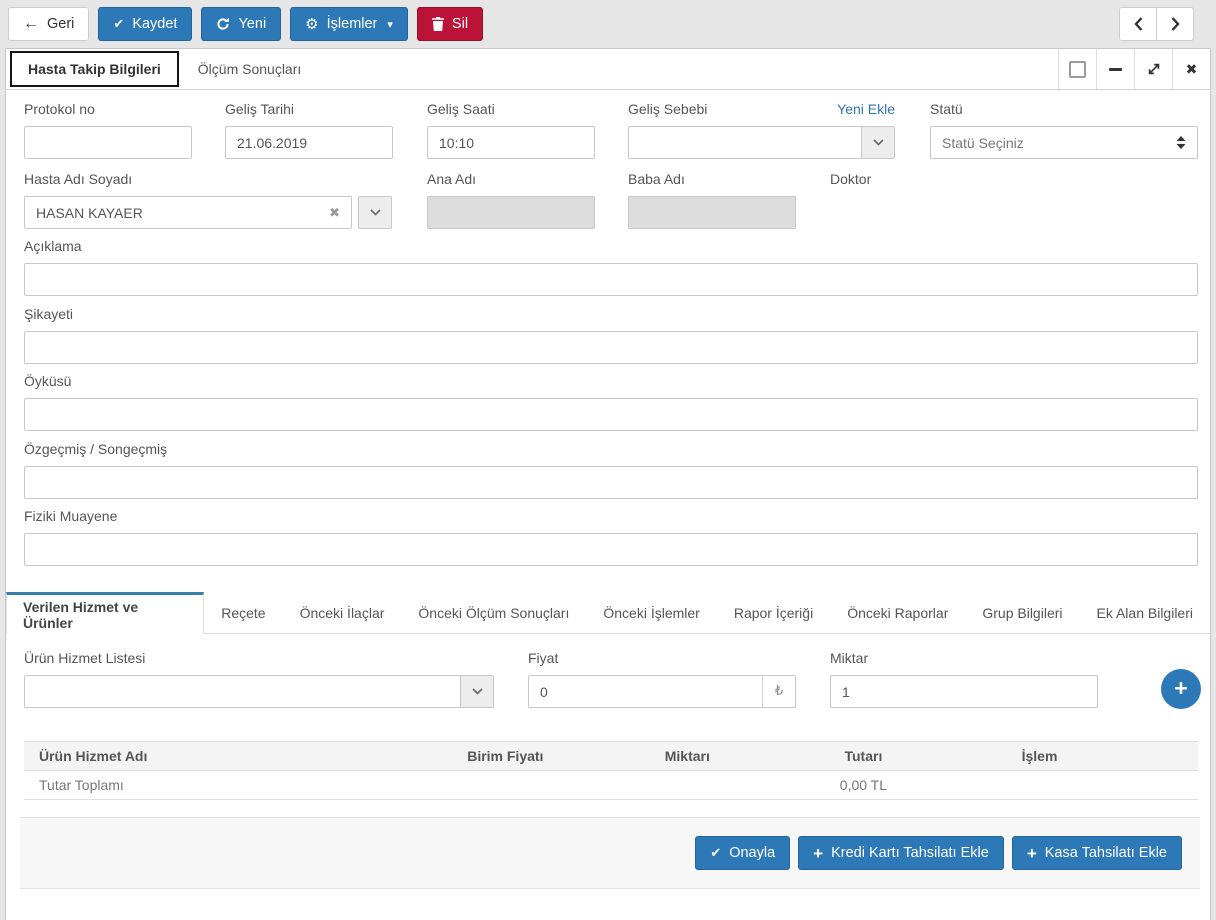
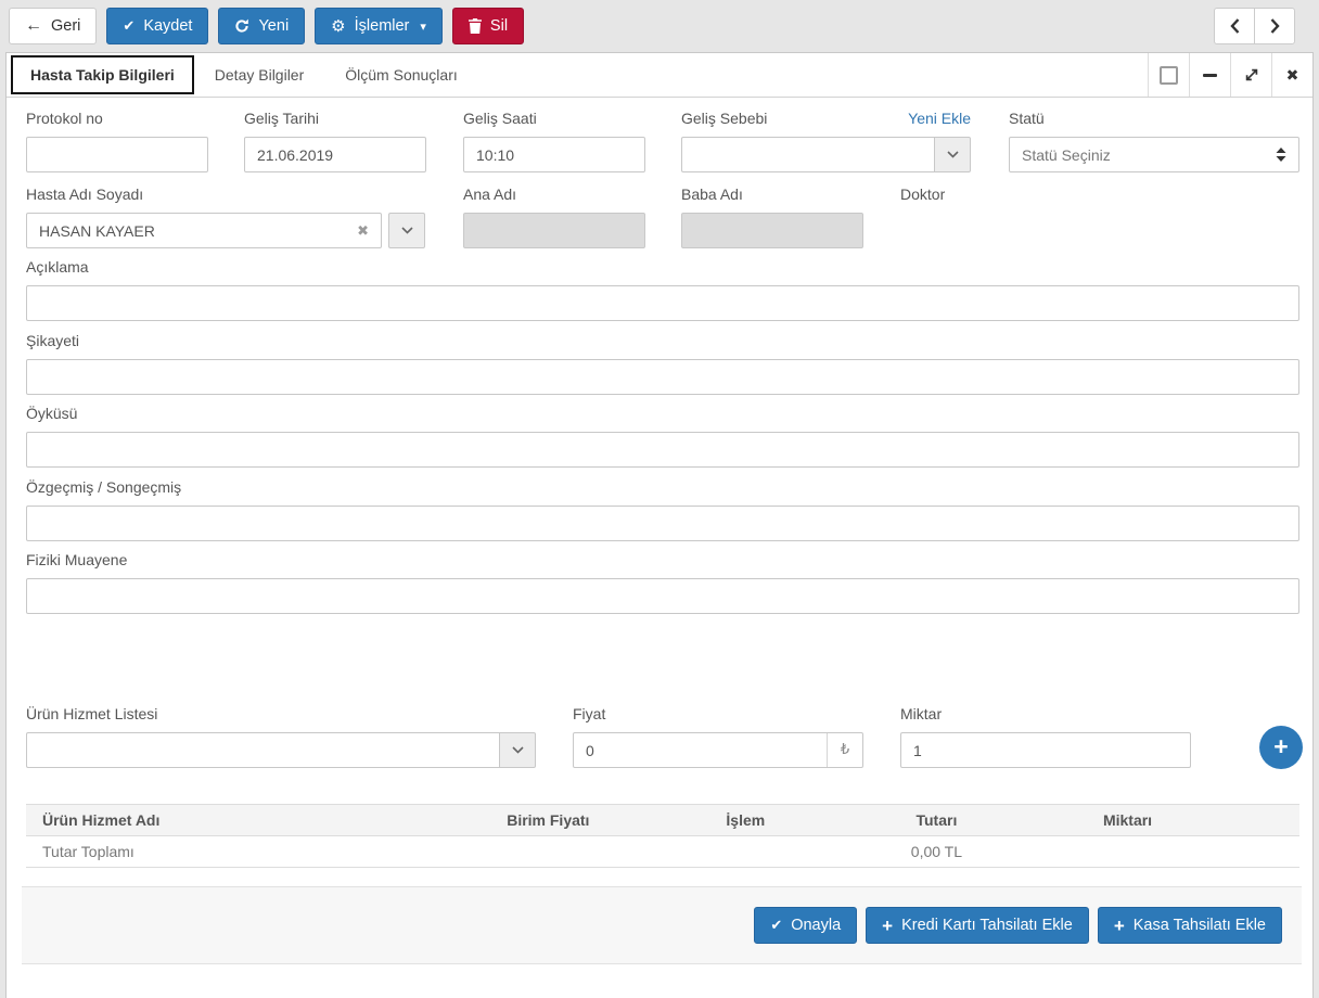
  ←
  Geri
  ✔
  Kaydet
  Yeni
  ⚙
  İşlemler
  ▾
  Sil
  Hasta Takip Bilgileri
+ Detay Bilgiler
  Ölçüm Sonuçları
  ✖
  Protokol no
  Geliş Tarihi
  21.06.2019
  Geliş Saati
  10:10
  Geliş Sebebi
  Yeni Ekle
  Statü
  Statü Seçiniz
  Hasta Adı Soyadı
  HASAN KAYAER
  ✖
  Ana Adı
  Baba Adı
  Doktor
  Açıklama
  Şikayeti
  Öyküsü
  Özgeçmiş / Songeçmiş
  Fiziki Muayene
- Verilen Hizmet ve Ürünler
- Reçete
- Önceki İlaçlar
- Önceki Ölçüm Sonuçları
- Önceki İşlemler
- Rapor İçeriği
- Önceki Raporlar
- Grup Bilgileri
- Ek Alan Bilgileri
  Ürün Hizmet Listesi
  Fiyat
  0
  ₺
  Miktar
  1
  +
  Ürün Hizmet Adı
  Birim Fiyatı
- Miktarı
+ İşlem
  Tutarı
- İşlem
+ Miktarı
  Tutar Toplamı
  0,00 TL
  ✔
  Onayla
  +
  Kredi Kartı Tahsilatı Ekle
  +
  Kasa Tahsilatı Ekle
